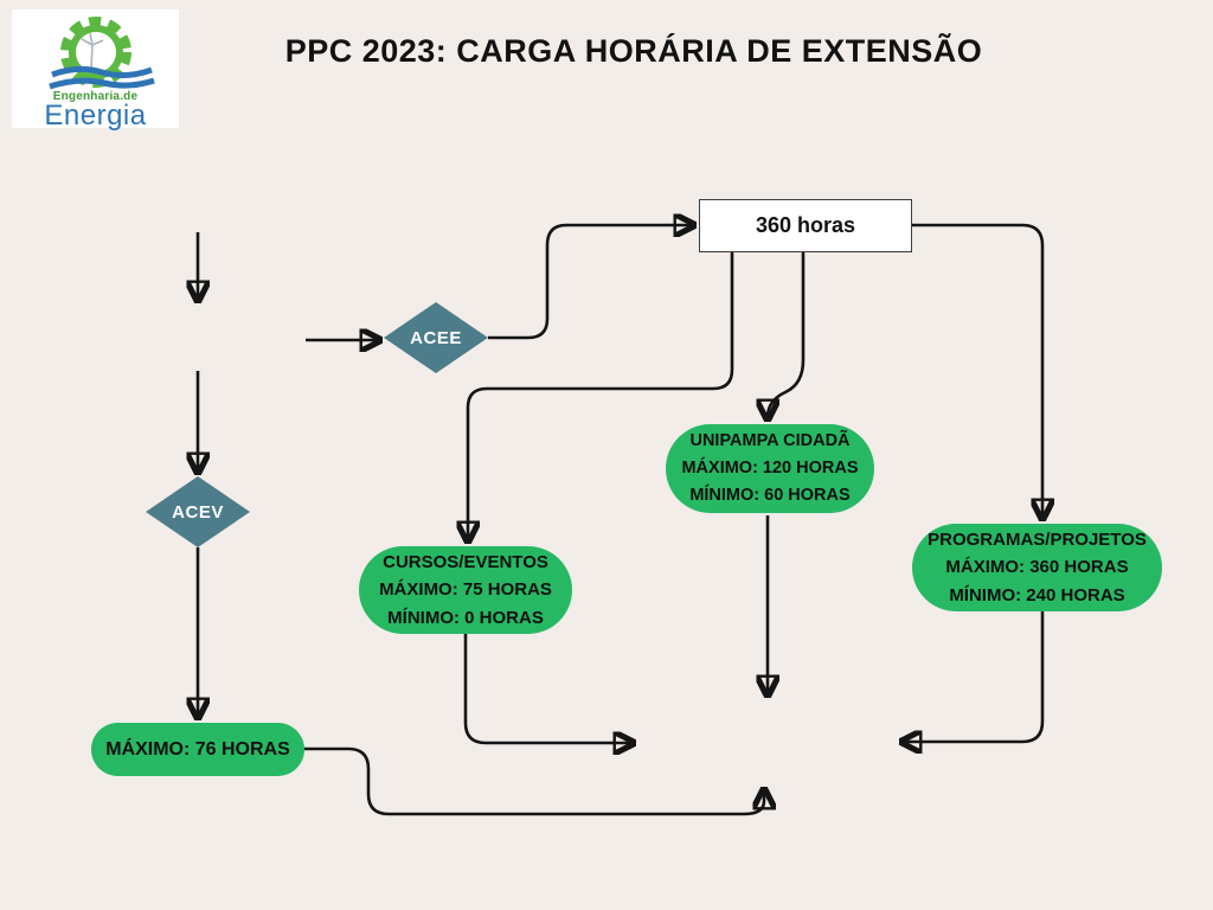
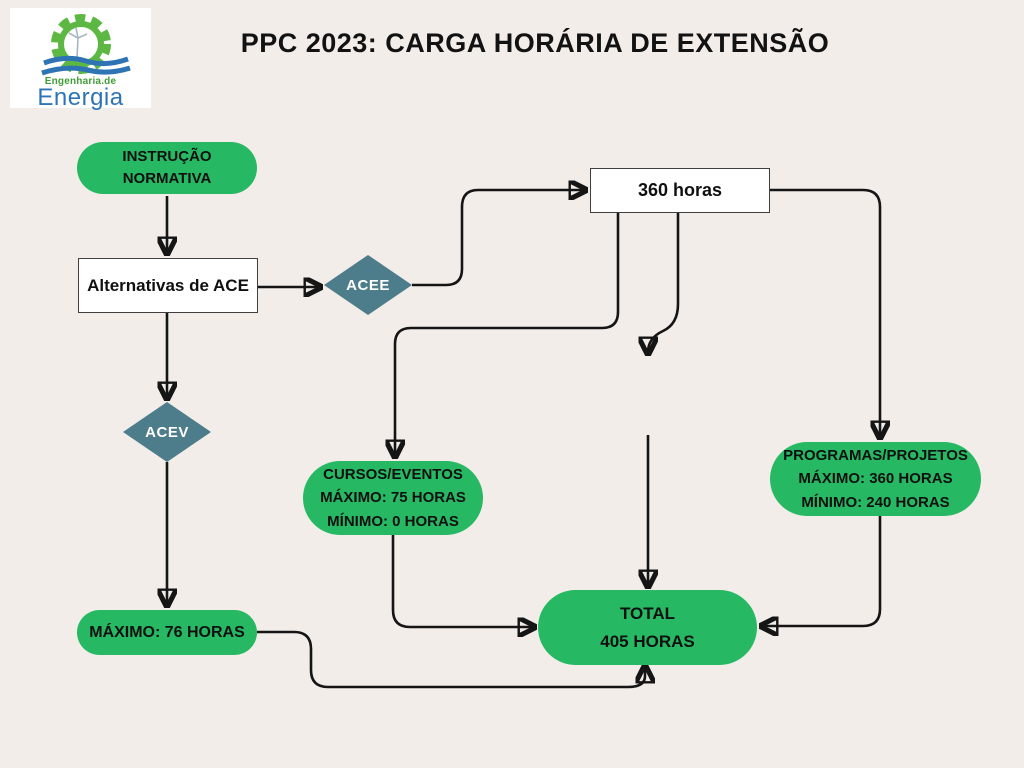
  Engenharia.de
  Energia
  PPC 2023: CARGA HORÁRIA DE EXTENSÃO
+ INSTRUÇÃO
+ NORMATIVA
+ Alternativas de ACE
  ACEE
  360 horas
  ACEV
- UNIPAMPA CIDADÃ
- MÁXIMO: 120 HORAS
- MÍNIMO: 60 HORAS
  CURSOS/EVENTOS
  MÁXIMO: 75 HORAS
  MÍNIMO: 0 HORAS
  PROGRAMAS/PROJETOS
  MÁXIMO: 360 HORAS
  MÍNIMO: 240 HORAS
  MÁXIMO: 76 HORAS
+ TOTAL
+ 405 HORAS
